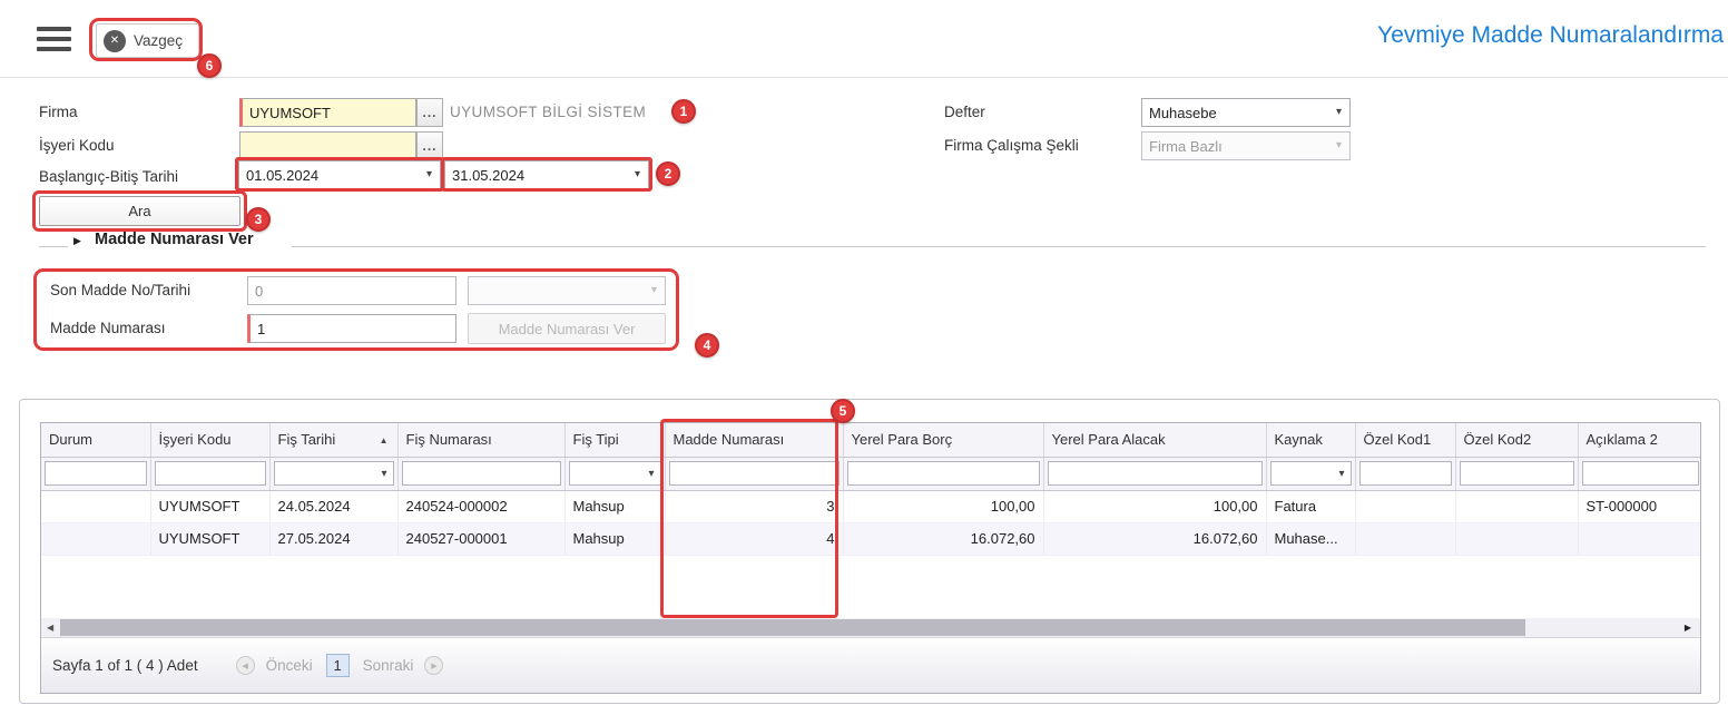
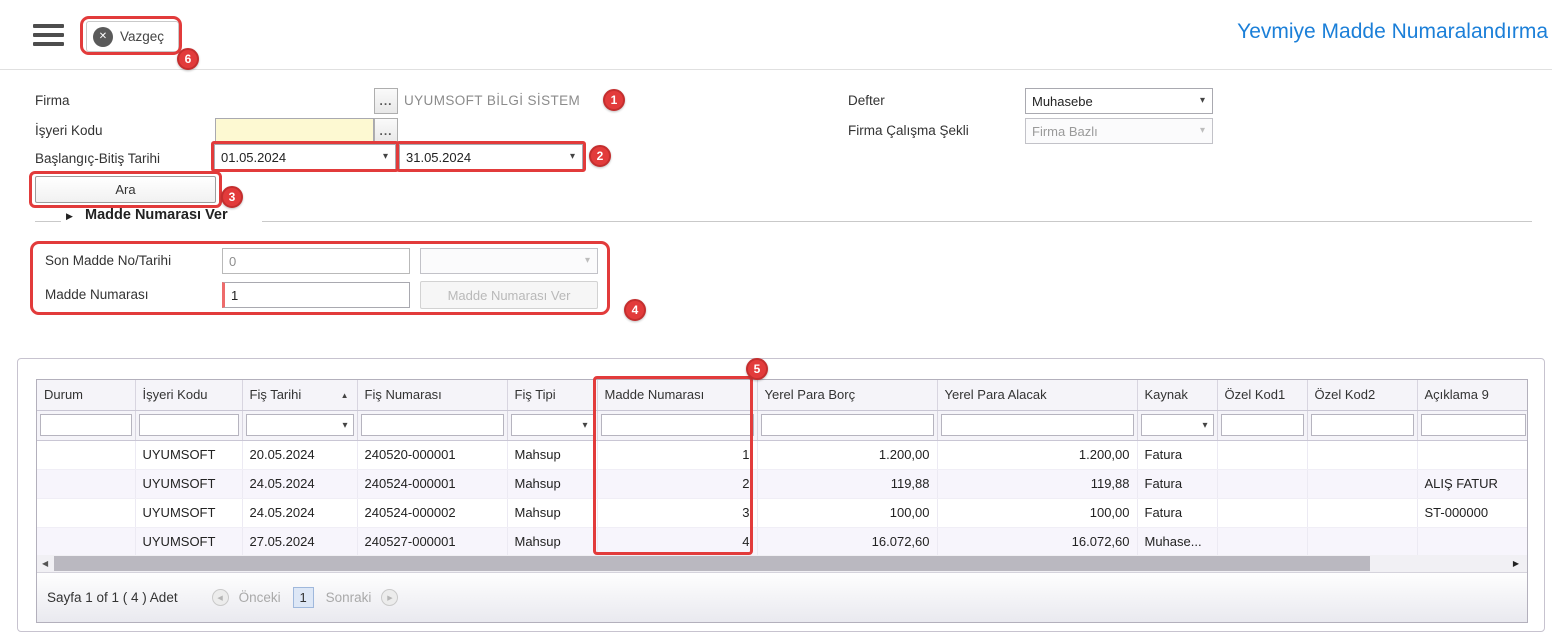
  ✕
  Vazgeç
  Yevmiye Madde Numaralandırma
  Firma
- UYUMSOFT
  ...
  UYUMSOFT BİLGİ SİSTEM
  İşyeri Kodu
  ...
  Başlangıç-Bitiş Tarihi
  01.05.2024
  ▾
  31.05.2024
  ▾
  Ara
  Defter
  Muhasebe
  ▾
  Firma Çalışma Şekli
  Firma Bazlı
  ▾
  ▶
  Madde Numarası Ver
  Son Madde No/Tarihi
  0
  ▾
  Madde Numarası
  1
  Madde Numarası Ver
- Durum	İşyeri Kodu	Fiş Tarihi ▲	Fiş Numarası	Fiş Tipi	Madde Numarası	Yerel Para Borç	Yerel Para Alacak	Kaynak	Özel Kod1	Özel Kod2	Açıklama 2
+ Durum	İşyeri Kodu	Fiş Tarihi ▲	Fiş Numarası	Fiş Tipi	Madde Numarası	Yerel Para Borç	Yerel Para Alacak	Kaynak	Özel Kod1	Özel Kod2	Açıklama 9
  		▾		▾				▾
+ 	UYUMSOFT	20.05.2024	240520-000001	Mahsup	1	1.200,00	1.200,00	Fatura
+ 	UYUMSOFT	24.05.2024	240524-000001	Mahsup	2	119,88	119,88	Fatura			ALIŞ FATUR
  	UYUMSOFT	24.05.2024	240524-000002	Mahsup	3	100,00	100,00	Fatura			ST-000000
  	UYUMSOFT	27.05.2024	240527-000001	Mahsup	4	16.072,60	16.072,60	Muhase...
  ◀
  ▶
  Sayfa 1 of 1 ( 4 ) Adet
  Önceki
  1
  Sonraki
  1
  2
  3
  4
  5
  6
